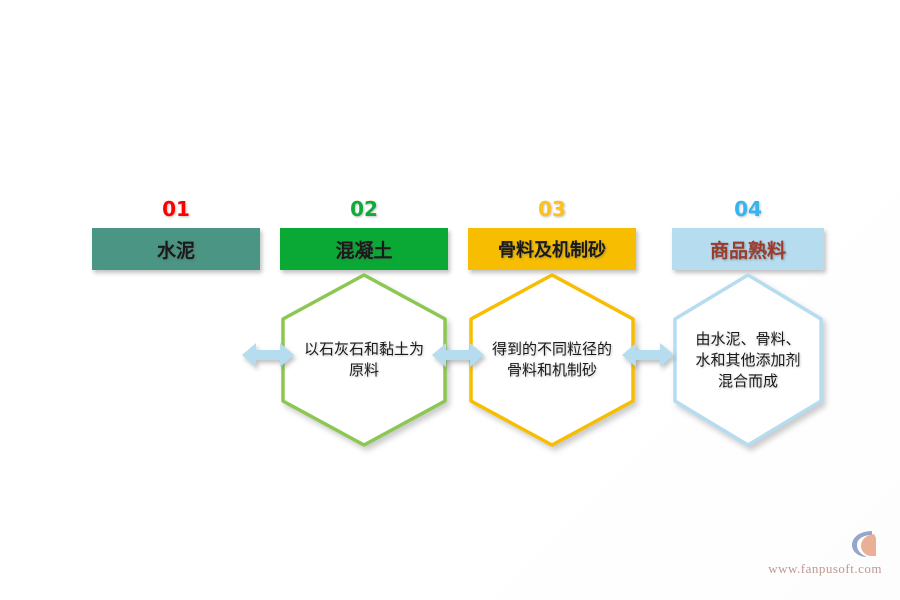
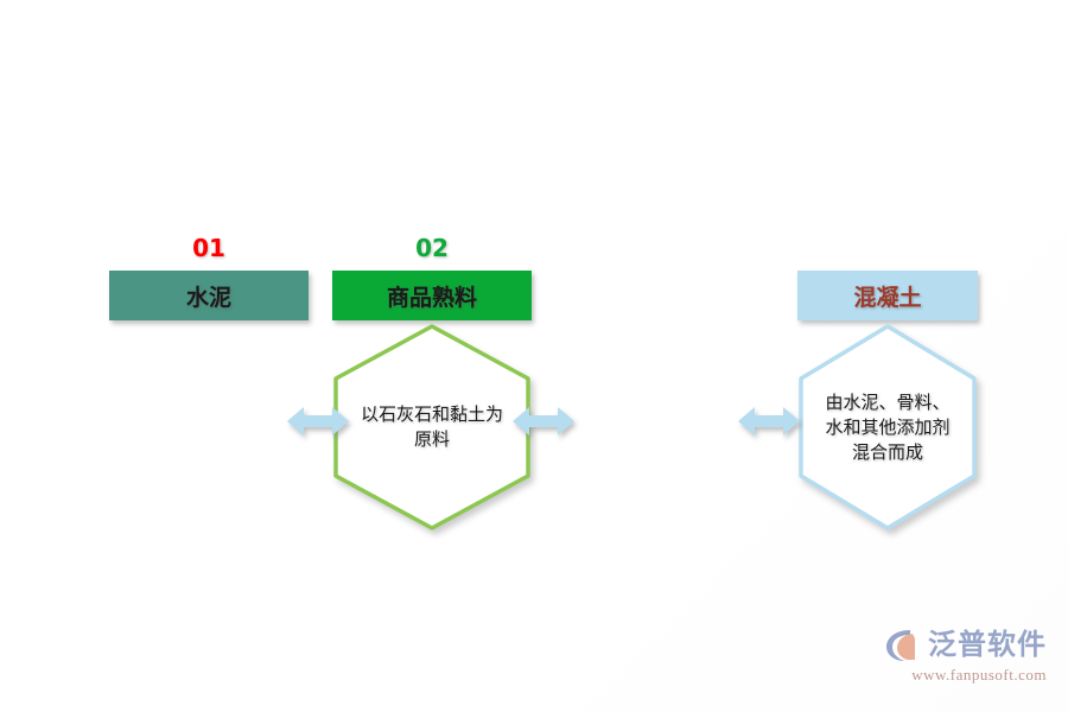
  01
  水泥
  02
- 混凝土
+ 商品熟料
  以石灰石和黏土为原料
- 03
- 骨料及机制砂
- 得到的不同粒径的骨料和机制砂
- 04
- 商品熟料
+ 混凝土
  由水泥、骨料、水和其他添加剂混合而成
+ 泛普软件
  www.fanpusoft.com
